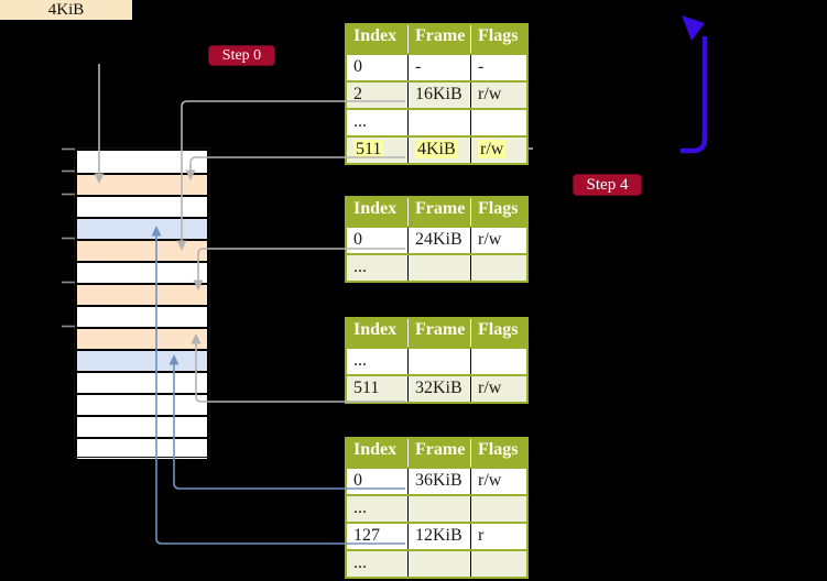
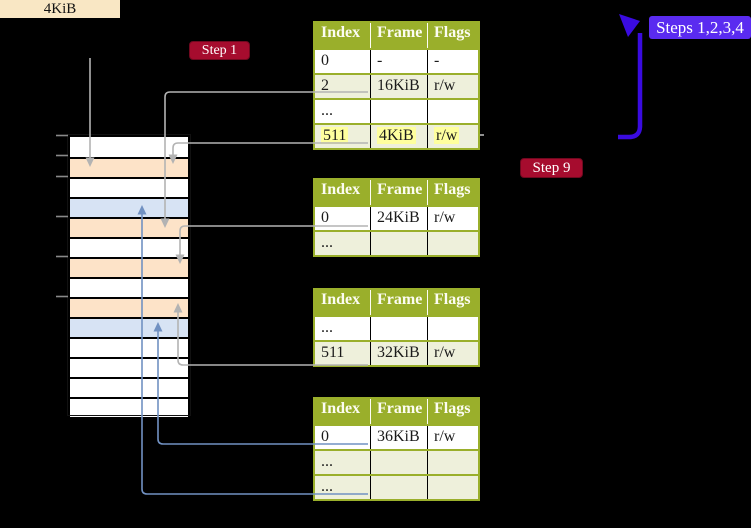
  4KiB
- Step 0
+ Step 1
+ Steps 1,2,3,4
- Step 4
+ Step 9
  Index
  Frame
  Flags
  0
  -
  -
  2
  16KiB
  r/w
  ...
  511
  4KiB
  r/w
  Index
  Frame
  Flags
  0
  24KiB
  r/w
  ...
  Index
  Frame
  Flags
  ...
  511
  32KiB
  r/w
  Index
  Frame
  Flags
  0
  36KiB
  r/w
  ...
- 127
- 12KiB
- r
  ...
